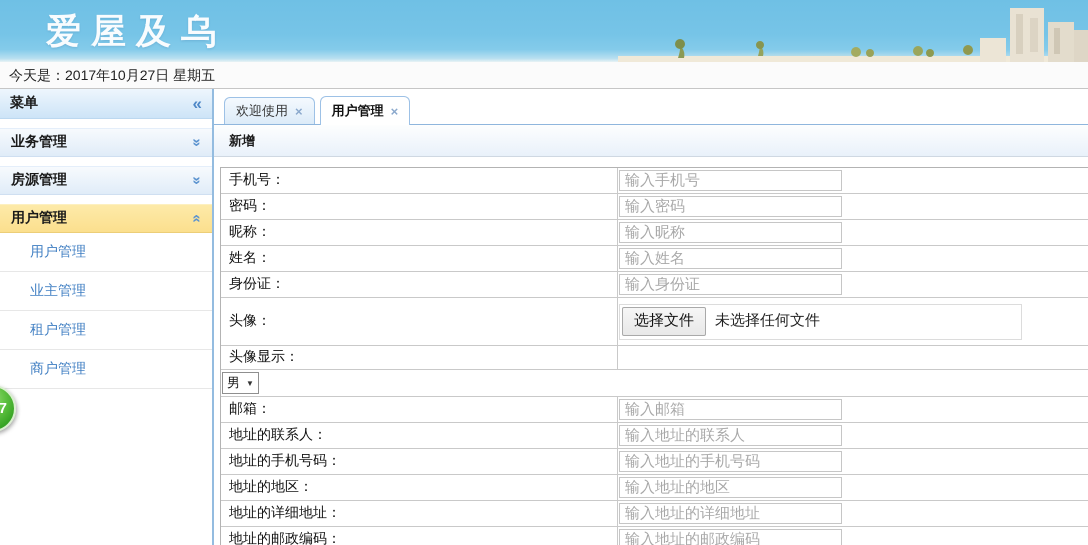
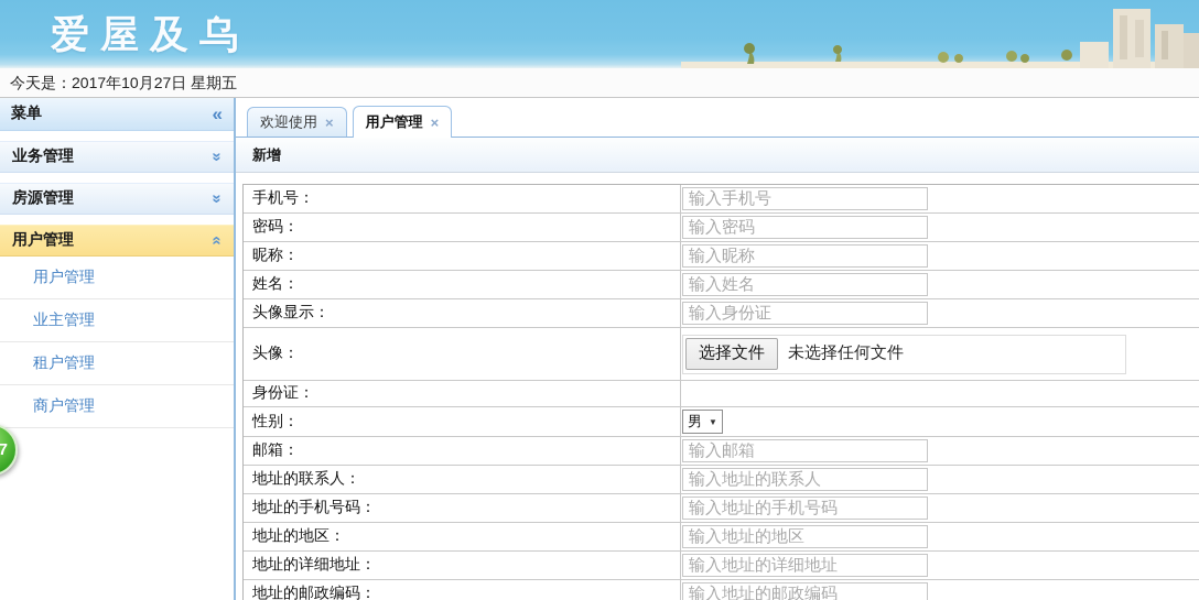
  爱屋及乌
  今天是：2017年10月27日 星期五
  菜单
  «
  业务管理
  房源管理
  用户管理
  用户管理
  业主管理
  租户管理
  商户管理
  7
  欢迎使用
  ×
  用户管理
  ×
  新增
  手机号：
  输入手机号
  密码：
  输入密码
  昵称：
  输入昵称
  姓名：
  输入姓名
- 身份证：
+ 头像显示：
  输入身份证
  头像：
  选择文件
  未选择任何文件
- 头像显示：
+ 身份证：
+ 性别：
  男
  ▼
  邮箱：
  输入邮箱
  地址的联系人：
  输入地址的联系人
  地址的手机号码：
  输入地址的手机号码
  地址的地区：
  输入地址的地区
  地址的详细地址：
  输入地址的详细地址
  地址的邮政编码：
  输入地址的邮政编码
